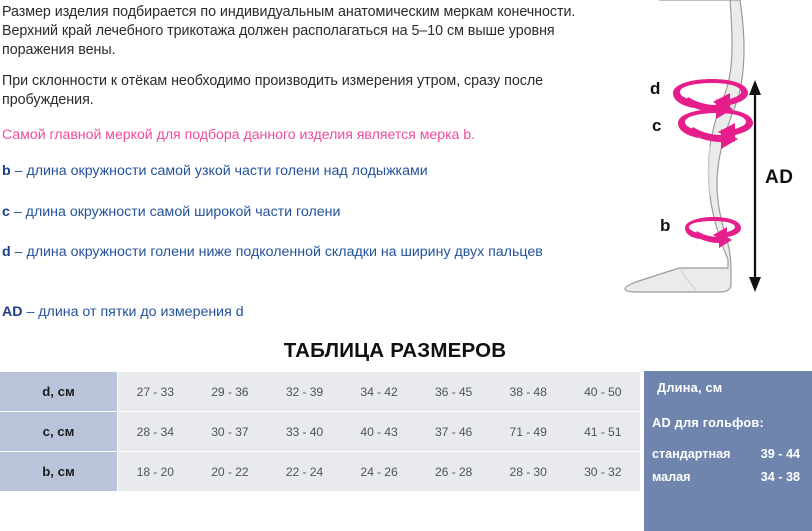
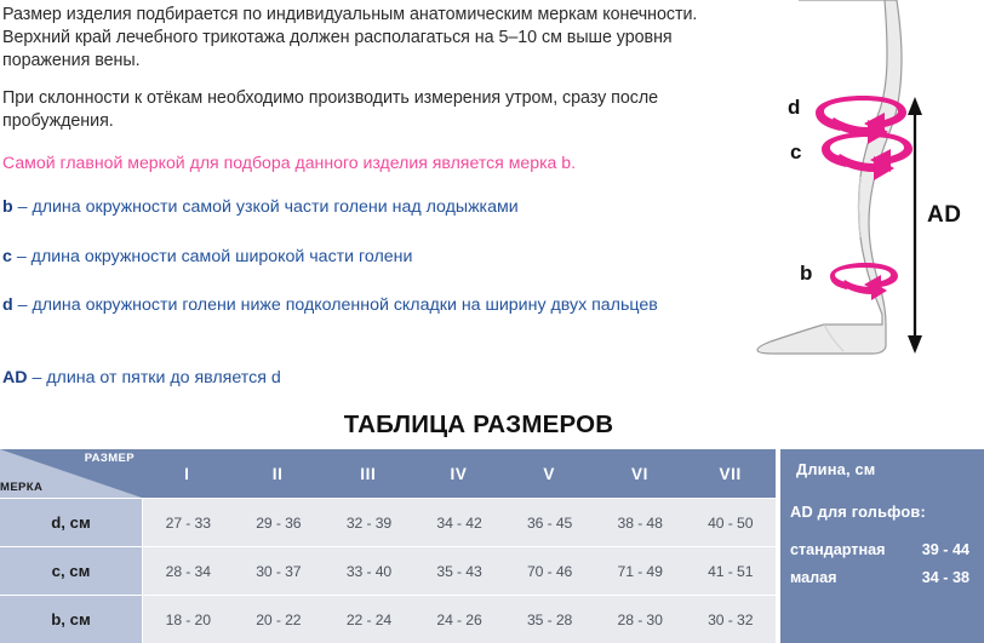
  Размер изделия подбирается по индивидуальным анатомическим меркам конечности. Верхний край лечебного трикотажа должен располагаться на 5–10 см выше уровня поражения вены.
  При склонности к отёкам необходимо производить измерения утром, сразу после пробуждения.
  Самой главной меркой для подбора данного изделия является мерка b.
  b – длина окружности самой узкой части голени над лодыжками
  c – длина окружности самой широкой части голени
  d – длина окружности голени ниже подколенной складки на ширину двух пальцев
- AD – длина от пятки до измерения d
+ AD – длина от пятки до является d
  d
  c
  b
  AD
  ТАБЛИЦА РАЗМЕРОВ
+ РАЗМЕР
+ МЕРКА
+ I
+ II
+ III
+ IV
+ V
+ VI
+ VII
  d, см
  27 - 33
  29 - 36
  32 - 39
  34 - 42
  36 - 45
  38 - 48
  40 - 50
  с, см
  28 - 34
  30 - 37
  33 - 40
- 40 - 43
+ 35 - 43
- 37 - 46
+ 70 - 46
  71 - 49
  41 - 51
  b, см
  18 - 20
  20 - 22
  22 - 24
  24 - 26
- 26 - 28
+ 35 - 28
  28 - 30
  30 - 32
  Длина, см
  AD для гольфов:
  стандартная
  39 - 44
  малая
  34 - 38
